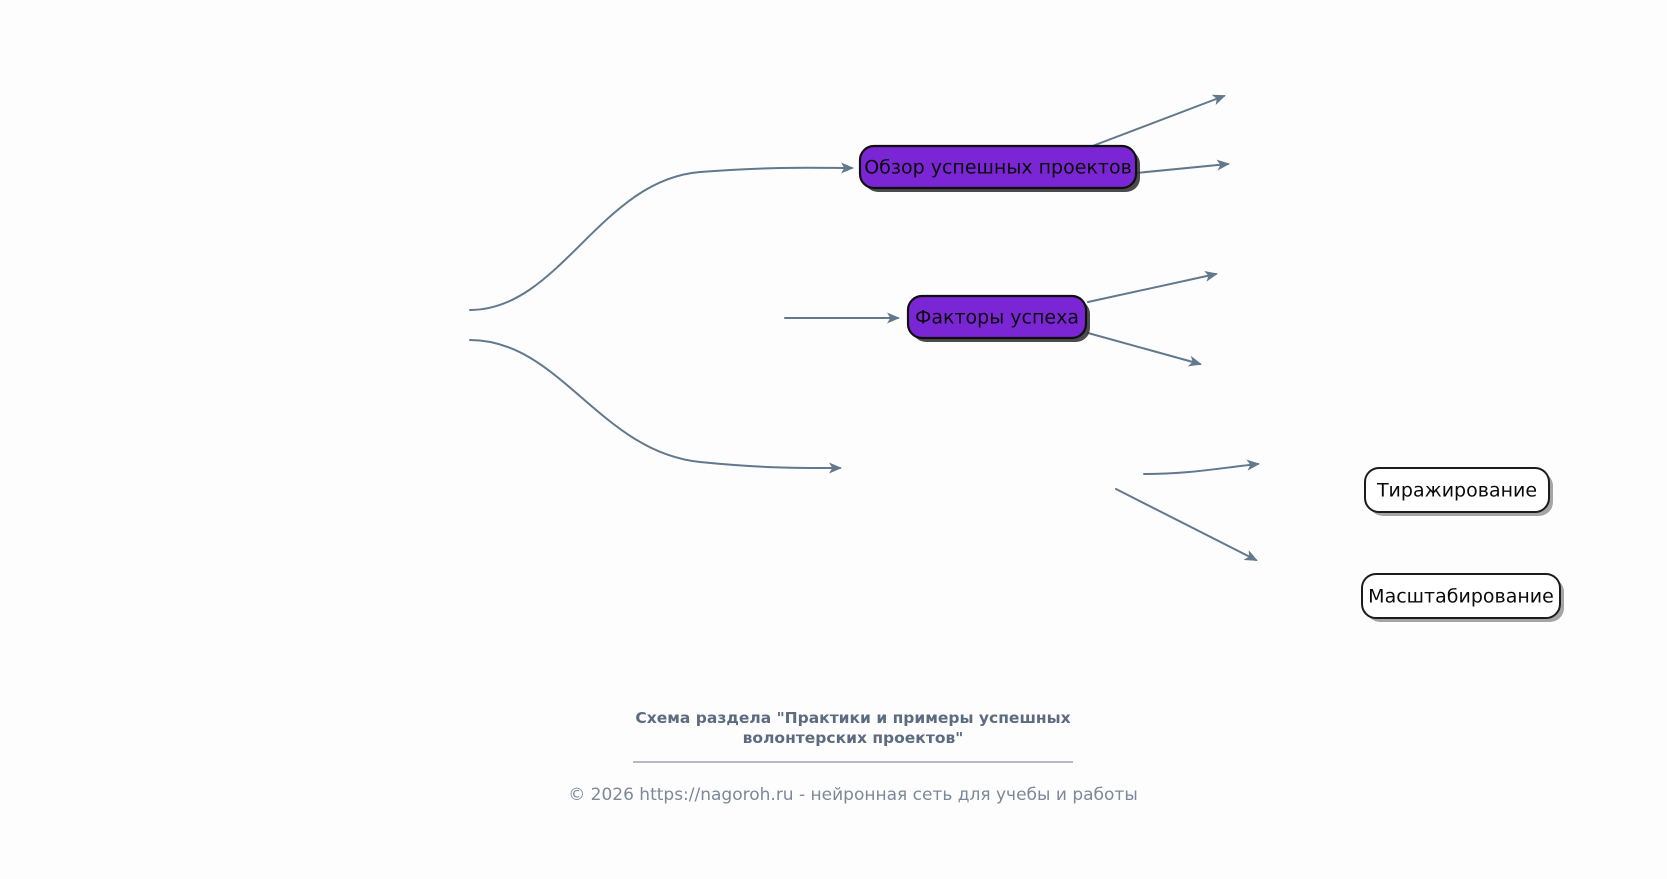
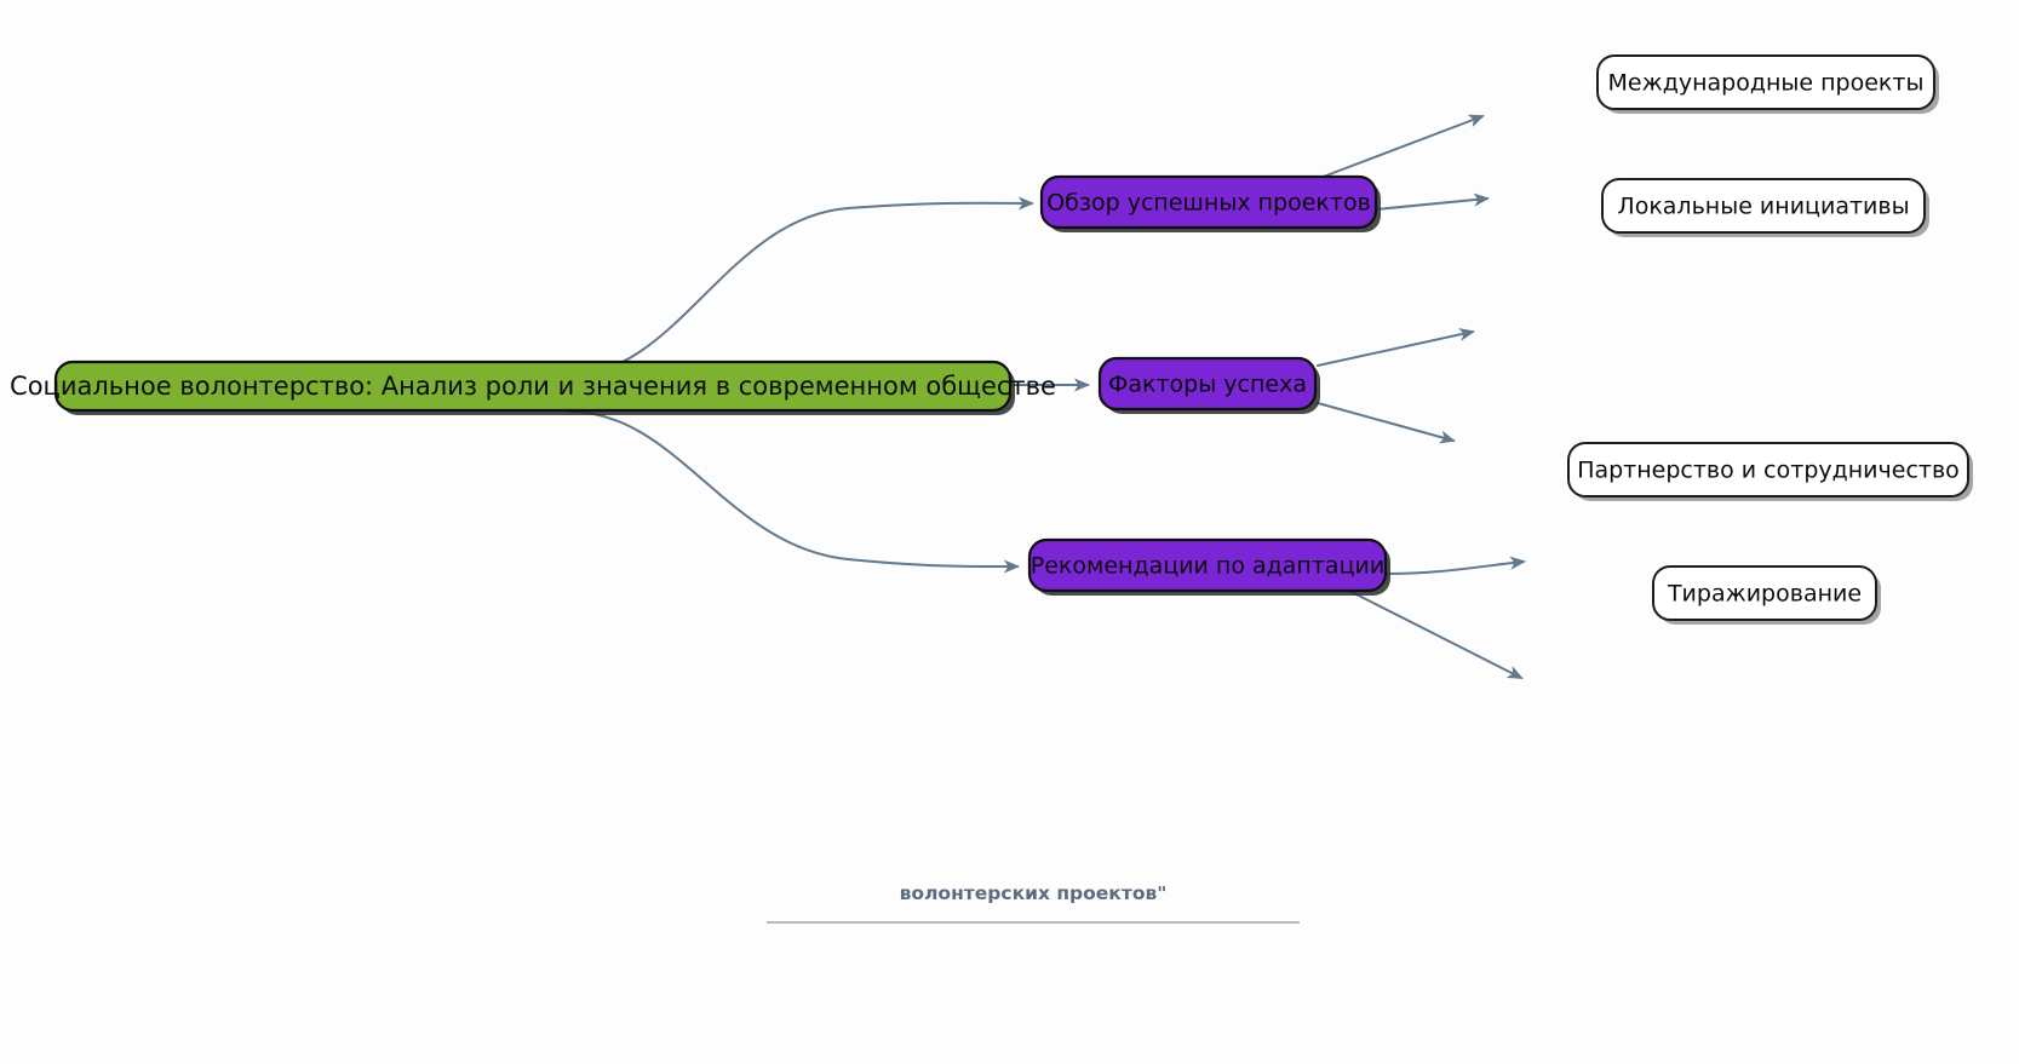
+ Социальное волонтерство: Анализ роли и значения в современном обществе
  Обзор успешных проектов
  Факторы успеха
+ Рекомендации по адаптации
+ Международные проекты
+ Локальные инициативы
+ Партнерство и сотрудничество
  Тиражирование
- Масштабирование
- Схема раздела "Практики и примеры успешных
  волонтерских проектов"
- © 2026 https://nagoroh.ru - нейронная сеть для учебы и работы
